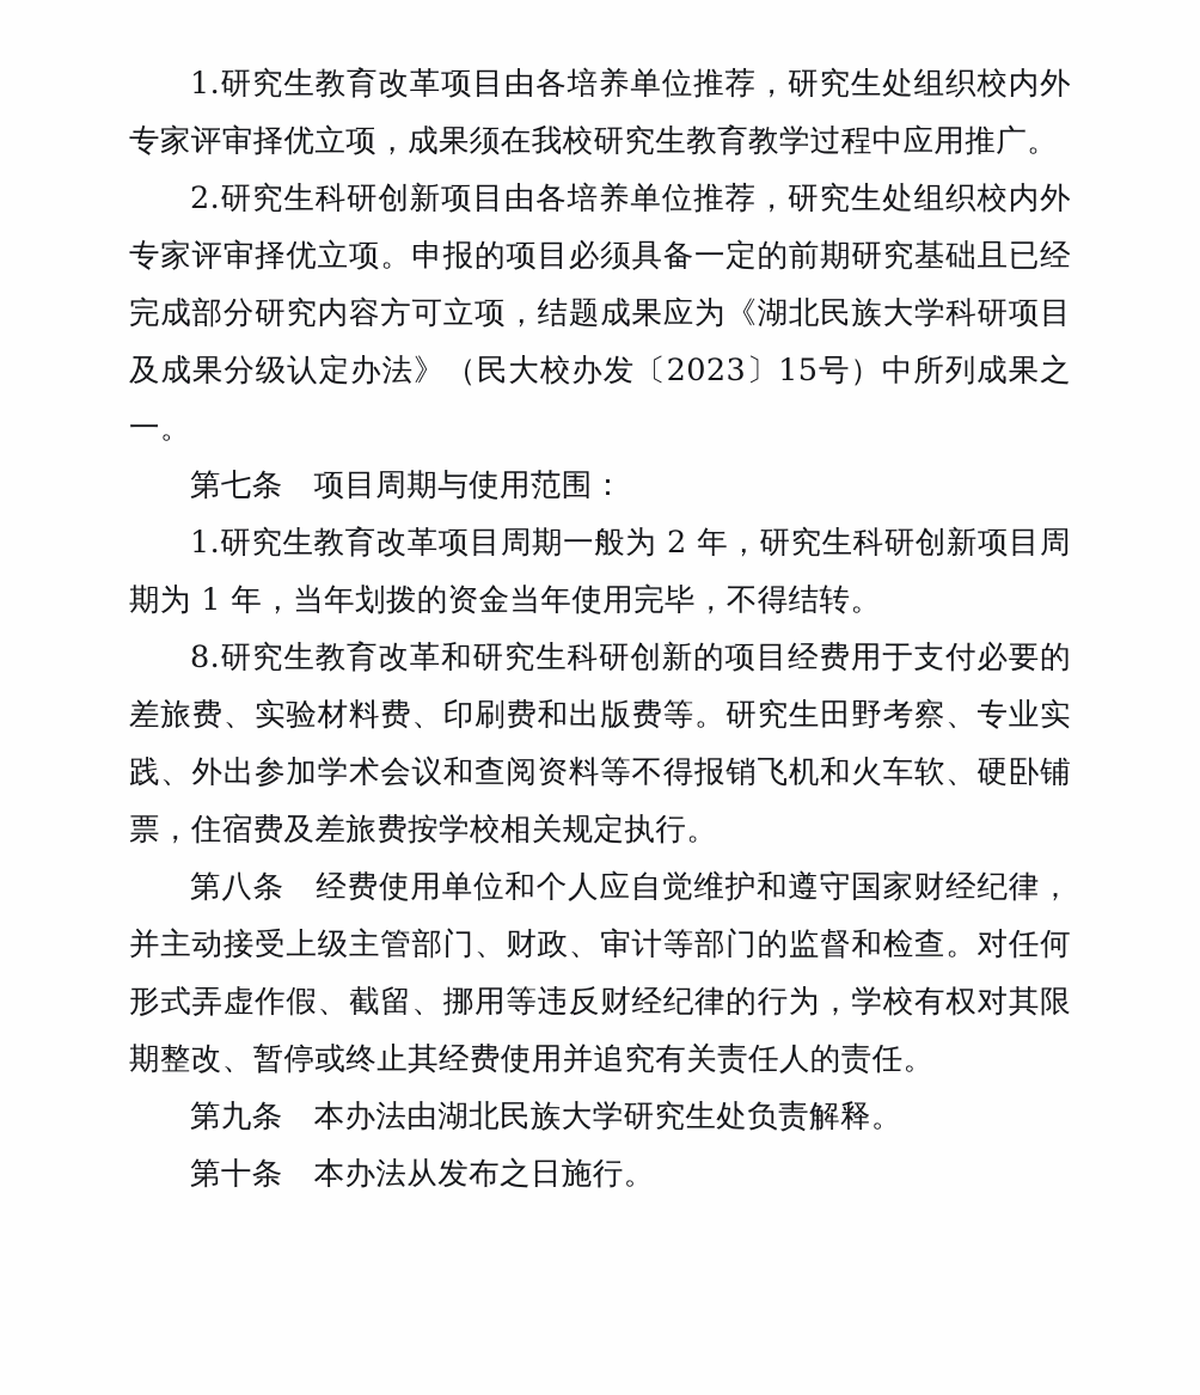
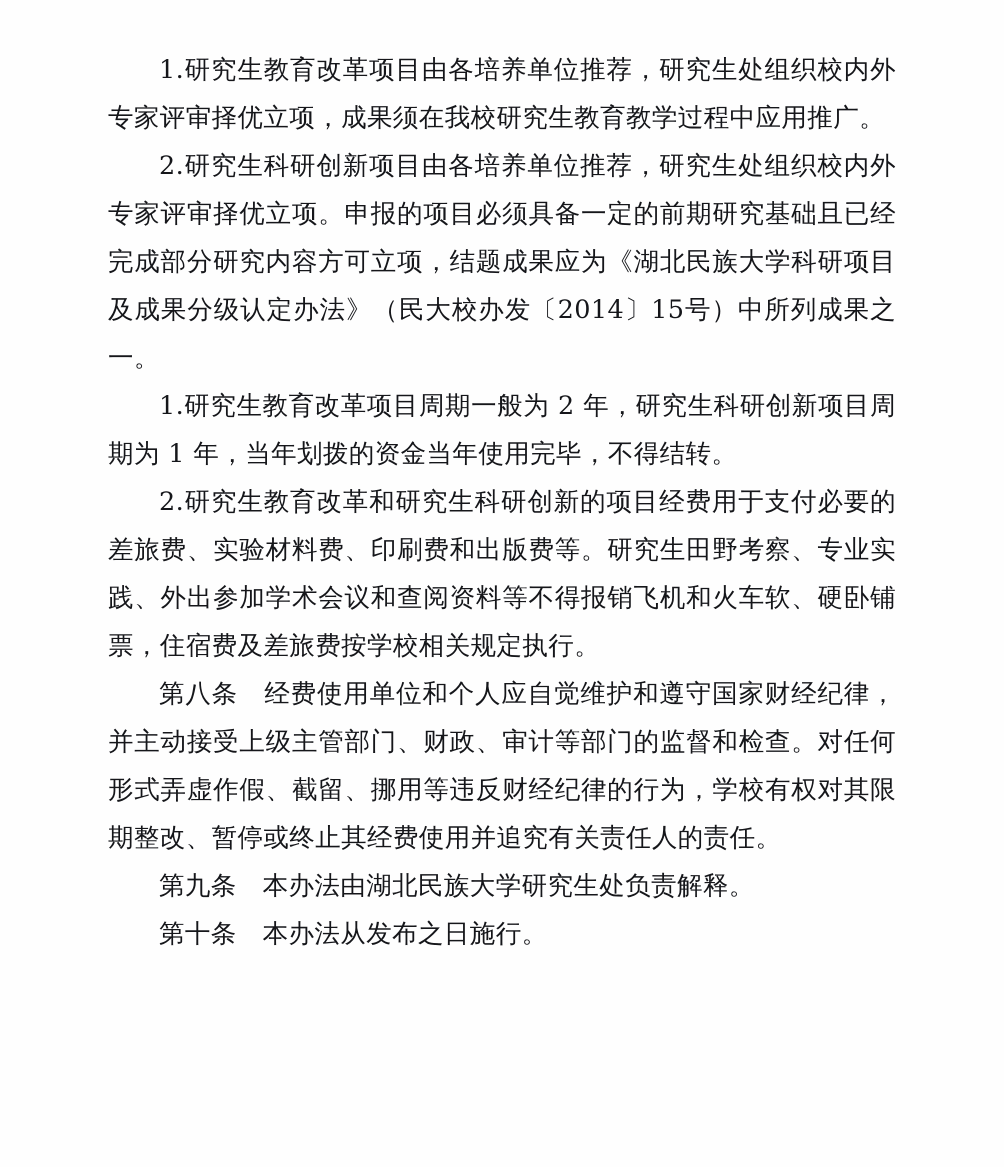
  1.研究生教育改革项目由各培养单位推荐，研究生处组织校内外专家评审择优立项，成果须在我校研究生教育教学过程中应用推广。
- 2.研究生科研创新项目由各培养单位推荐，研究生处组织校内外专家评审择优立项。申报的项目必须具备一定的前期研究基础且已经完成部分研究内容方可立项，结题成果应为《湖北民族大学科研项目及成果分级认定办法》（民大校办发〔2023〕15号）中所列成果之一。
+ 2.研究生科研创新项目由各培养单位推荐，研究生处组织校内外专家评审择优立项。申报的项目必须具备一定的前期研究基础且已经完成部分研究内容方可立项，结题成果应为《湖北民族大学科研项目及成果分级认定办法》（民大校办发〔2014〕15号）中所列成果之一。
- 第七条 项目周期与使用范围：
  1.研究生教育改革项目周期一般为 2 年，研究生科研创新项目周期为 1 年，当年划拨的资金当年使用完毕，不得结转。
- 8.研究生教育改革和研究生科研创新的项目经费用于支付必要的差旅费、实验材料费、印刷费和出版费等。研究生田野考察、专业实践、外出参加学术会议和查阅资料等不得报销飞机和火车软、硬卧铺票，住宿费及差旅费按学校相关规定执行。
+ 2.研究生教育改革和研究生科研创新的项目经费用于支付必要的差旅费、实验材料费、印刷费和出版费等。研究生田野考察、专业实践、外出参加学术会议和查阅资料等不得报销飞机和火车软、硬卧铺票，住宿费及差旅费按学校相关规定执行。
  第八条 经费使用单位和个人应自觉维护和遵守国家财经纪律，并主动接受上级主管部门、财政、审计等部门的监督和检查。对任何形式弄虚作假、截留、挪用等违反财经纪律的行为，学校有权对其限期整改、暂停或终止其经费使用并追究有关责任人的责任。
  第九条 本办法由湖北民族大学研究生处负责解释。
  第十条 本办法从发布之日施行。
